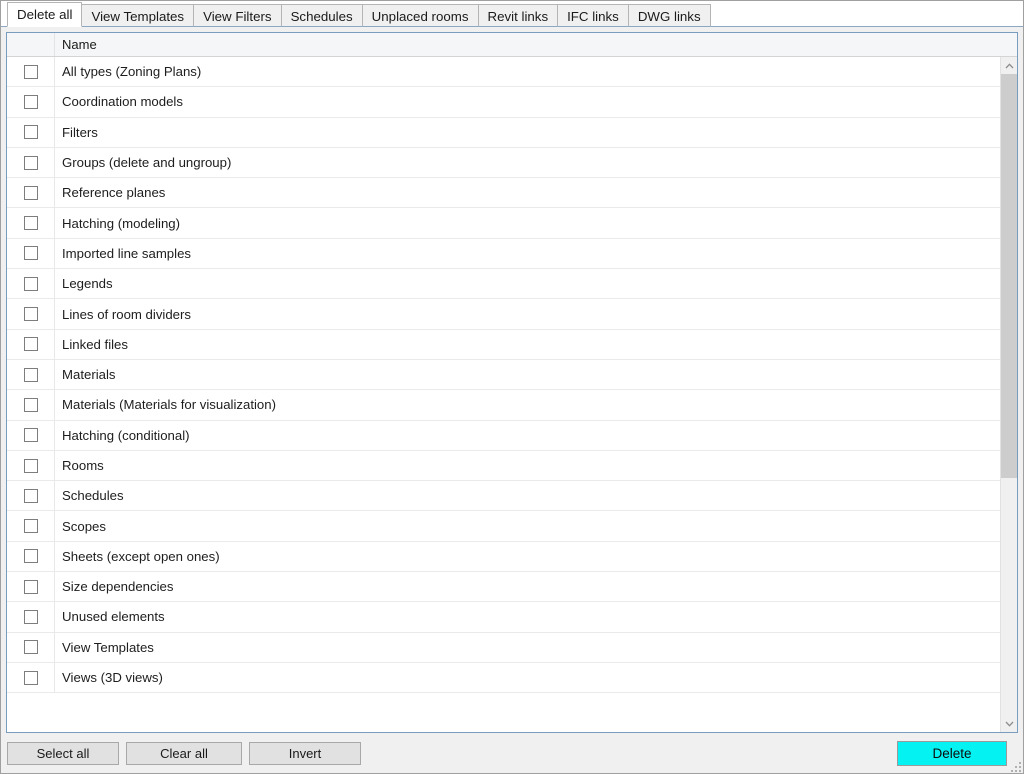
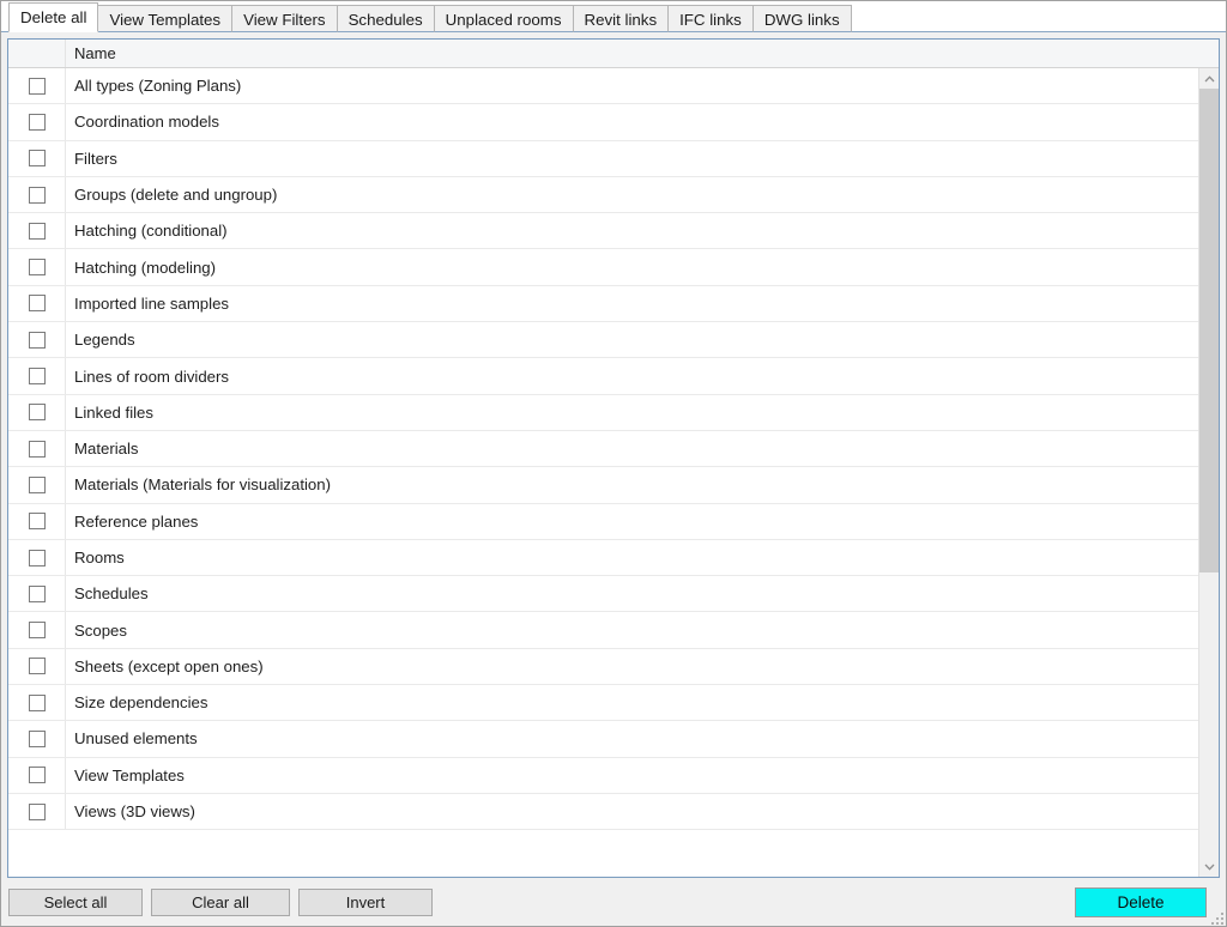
  Delete all
  View Templates
  View Filters
  Schedules
  Unplaced rooms
  Revit links
  IFC links
  DWG links
  Name
  All types (Zoning Plans)
  Coordination models
  Filters
  Groups (delete and ungroup)
- Reference planes
+ Hatching (conditional)
  Hatching (modeling)
  Imported line samples
  Legends
  Lines of room dividers
  Linked files
  Materials
  Materials (Materials for visualization)
- Hatching (conditional)
+ Reference planes
  Rooms
  Schedules
  Scopes
  Sheets (except open ones)
  Size dependencies
  Unused elements
  View Templates
  Views (3D views)
  Select all
  Clear all
  Invert
  Delete
